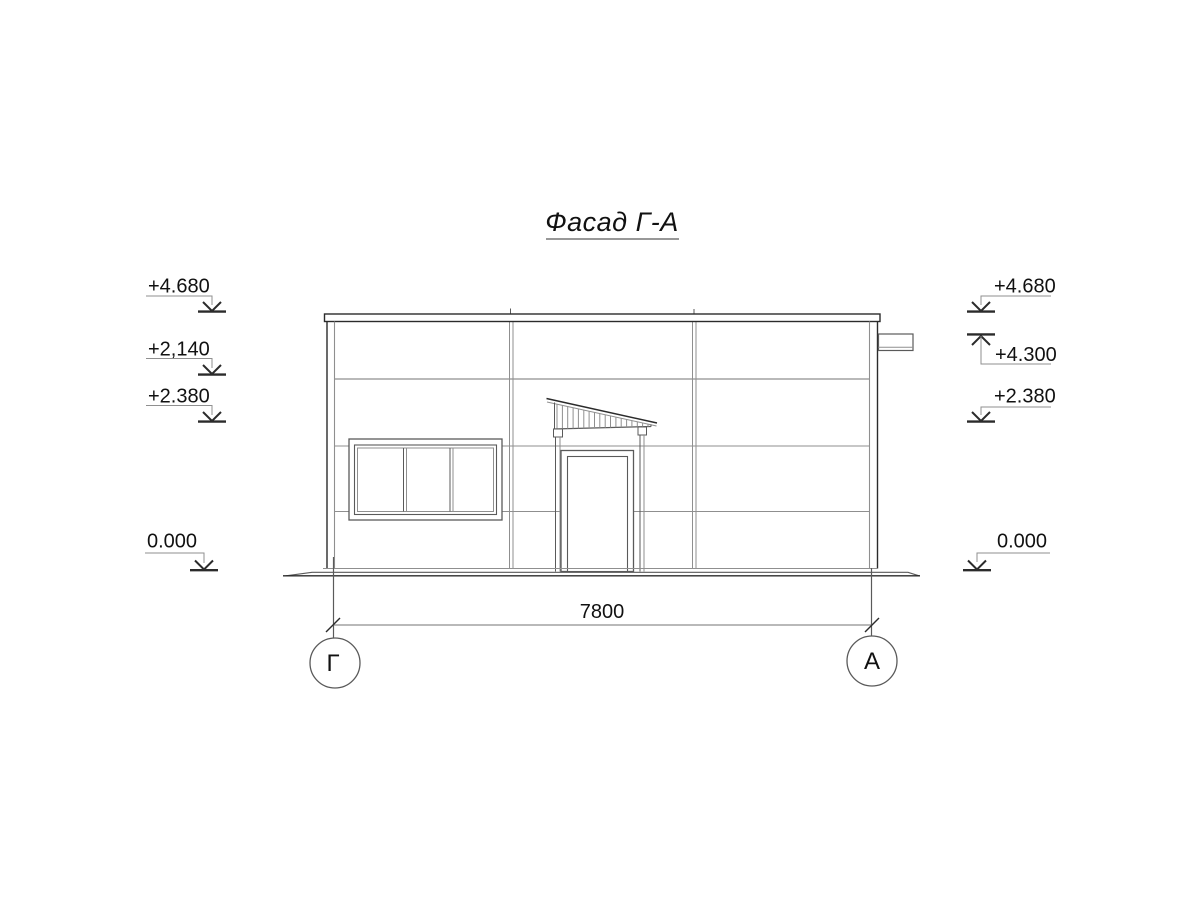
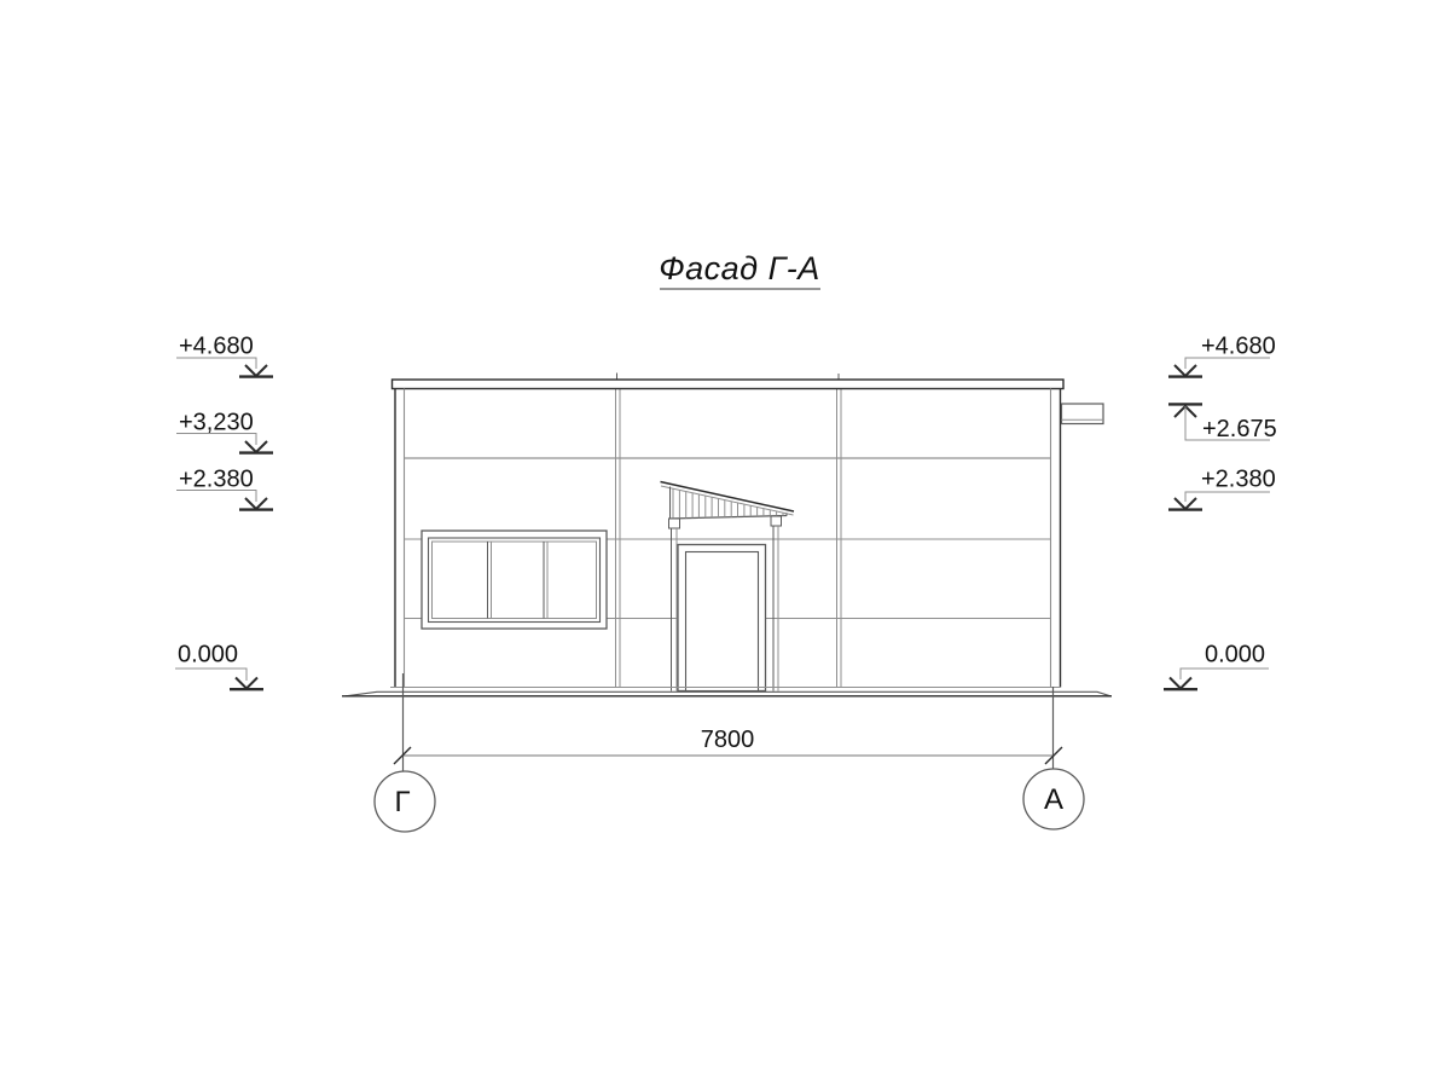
  Фасад Г-А
  +4.680
- +2,140
+ +3,230
  +2.380
  0.000
  +4.680
- +4.300
+ +2.675
  +2.380
  0.000
  7800
  Г
  А
